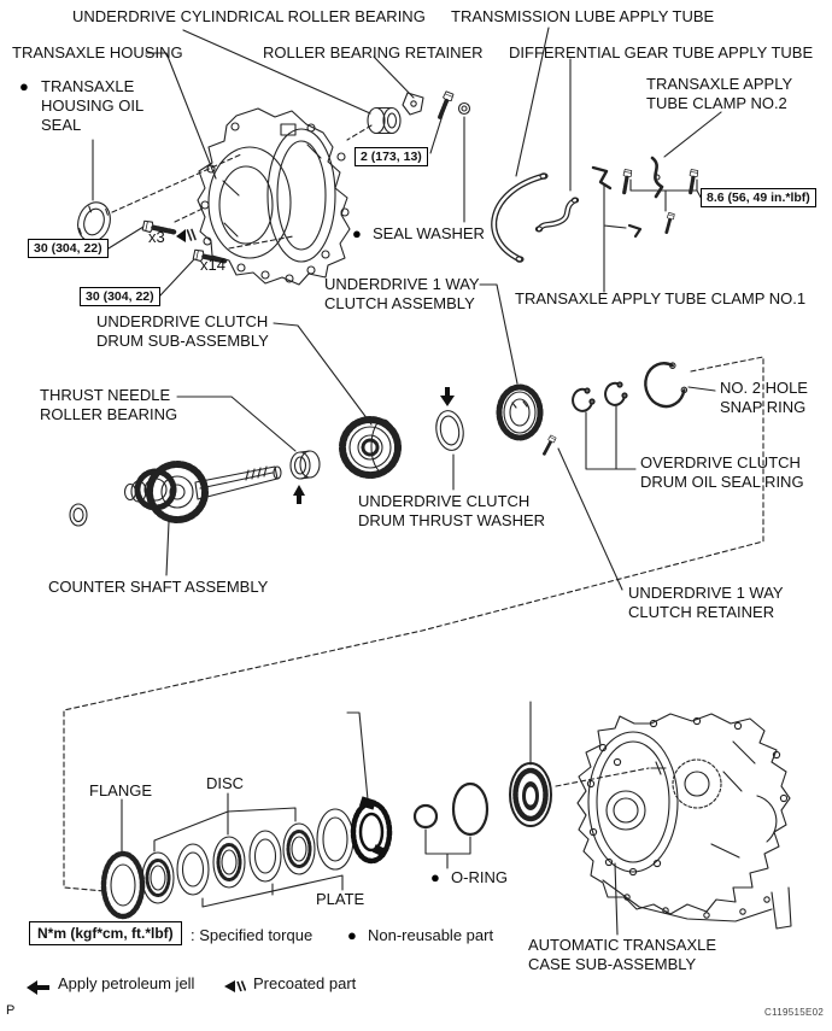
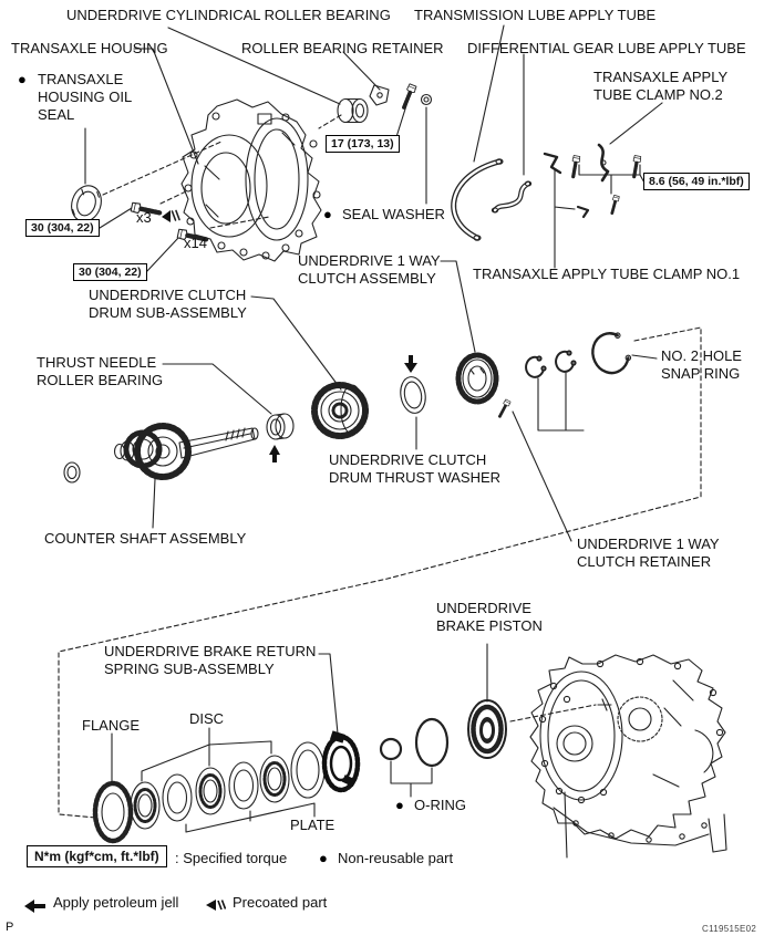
  UNDERDRIVE CYLINDRICAL ROLLER BEARING
  TRANSMISSION LUBE APPLY TUBE
  TRANSAXLE HOUSING
  ROLLER BEARING RETAINER
- DIFFERENTIAL GEAR TUBE APPLY TUBE
+ DIFFERENTIAL GEAR LUBE APPLY TUBE
  ●
  TRANSAXLE
  HOUSING OIL
  SEAL
  TRANSAXLE APPLY
  TUBE CLAMP NO.2
- 2 (173, 13)
+ 17 (173, 13)
  8.6 (56, 49 in.*lbf)
  ●
  SEAL WASHER
  x3
  30 (304, 22)
  x14
  30 (304, 22)
  UNDERDRIVE 1 WAY
  CLUTCH ASSEMBLY
  TRANSAXLE APPLY TUBE CLAMP NO.1
  UNDERDRIVE CLUTCH
  DRUM SUB-ASSEMBLY
  THRUST NEEDLE
  ROLLER BEARING
  NO. 2 HOLE
  SNAP RING
- OVERDRIVE CLUTCH
- DRUM OIL SEAL RING
  UNDERDRIVE CLUTCH
  DRUM THRUST WASHER
  COUNTER SHAFT ASSEMBLY
  UNDERDRIVE 1 WAY
  CLUTCH RETAINER
+ UNDERDRIVE
+ BRAKE PISTON
+ UNDERDRIVE BRAKE RETURN
+ SPRING SUB-ASSEMBLY
  FLANGE
  DISC
  PLATE
  ●
  O-RING
- AUTOMATIC TRANSAXLE
- CASE SUB-ASSEMBLY
  N*m (kgf*cm, ft.*lbf)
  : Specified torque
  ●
  Non-reusable part
  Apply petroleum jell
  Precoated part
  C119515E02
  P
